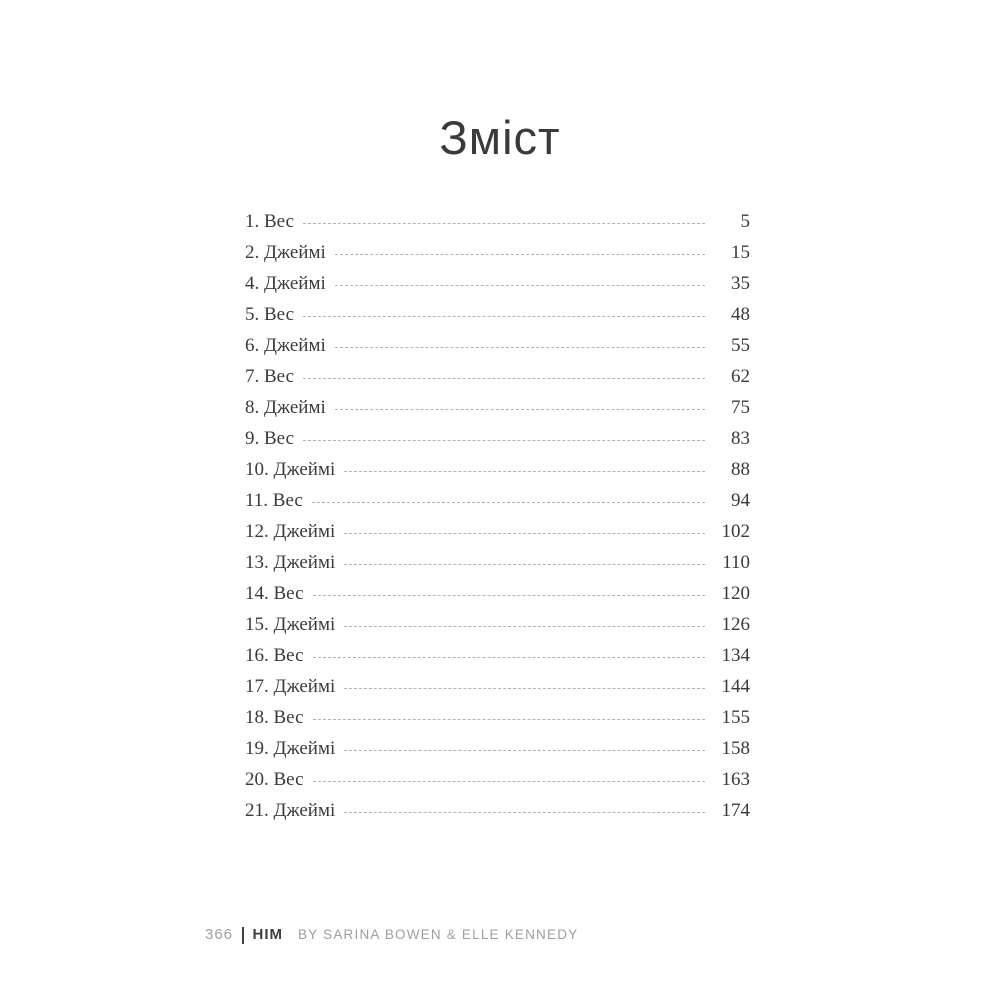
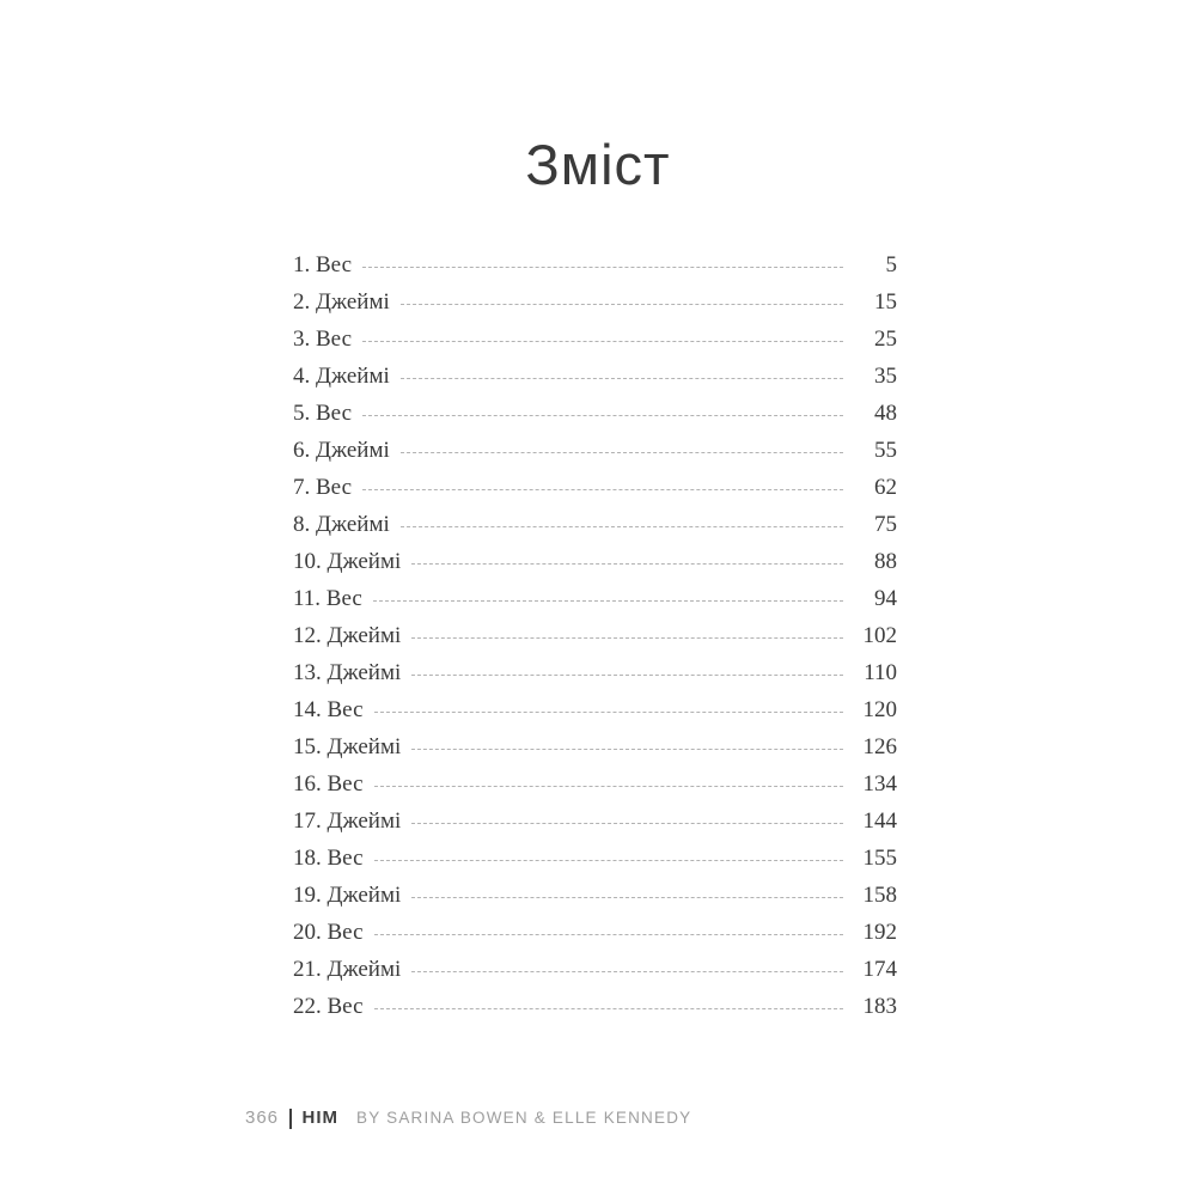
  Зміст
  1. Вес
  5
  2. Джеймі
  15
+ 3. Вес
+ 25
  4. Джеймі
  35
  5. Вес
  48
  6. Джеймі
  55
  7. Вес
  62
  8. Джеймі
  75
- 9. Вес
- 83
  10. Джеймі
  88
  11. Вес
  94
  12. Джеймі
  102
  13. Джеймі
  110
  14. Вес
  120
  15. Джеймі
  126
  16. Вес
  134
  17. Джеймі
  144
  18. Вес
  155
  19. Джеймі
  158
  20. Вес
- 163
+ 192
  21. Джеймі
  174
+ 22. Вес
+ 183
  366
  HIM
  BY SARINA BOWEN & ELLE KENNEDY
